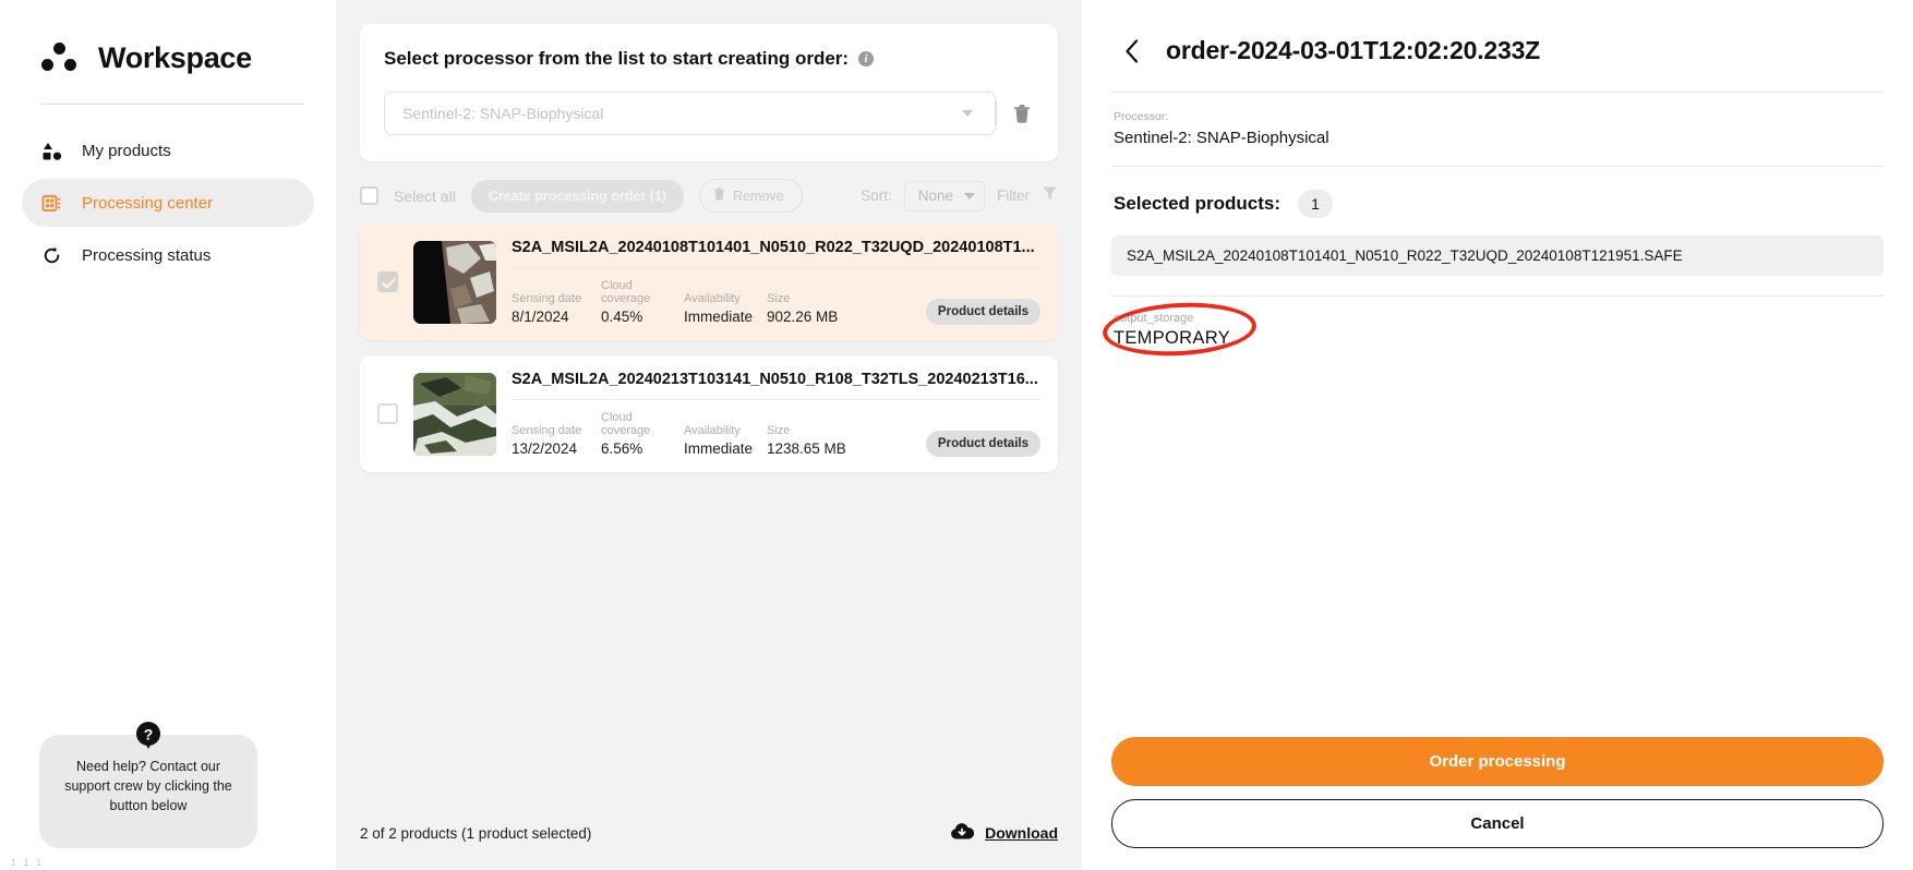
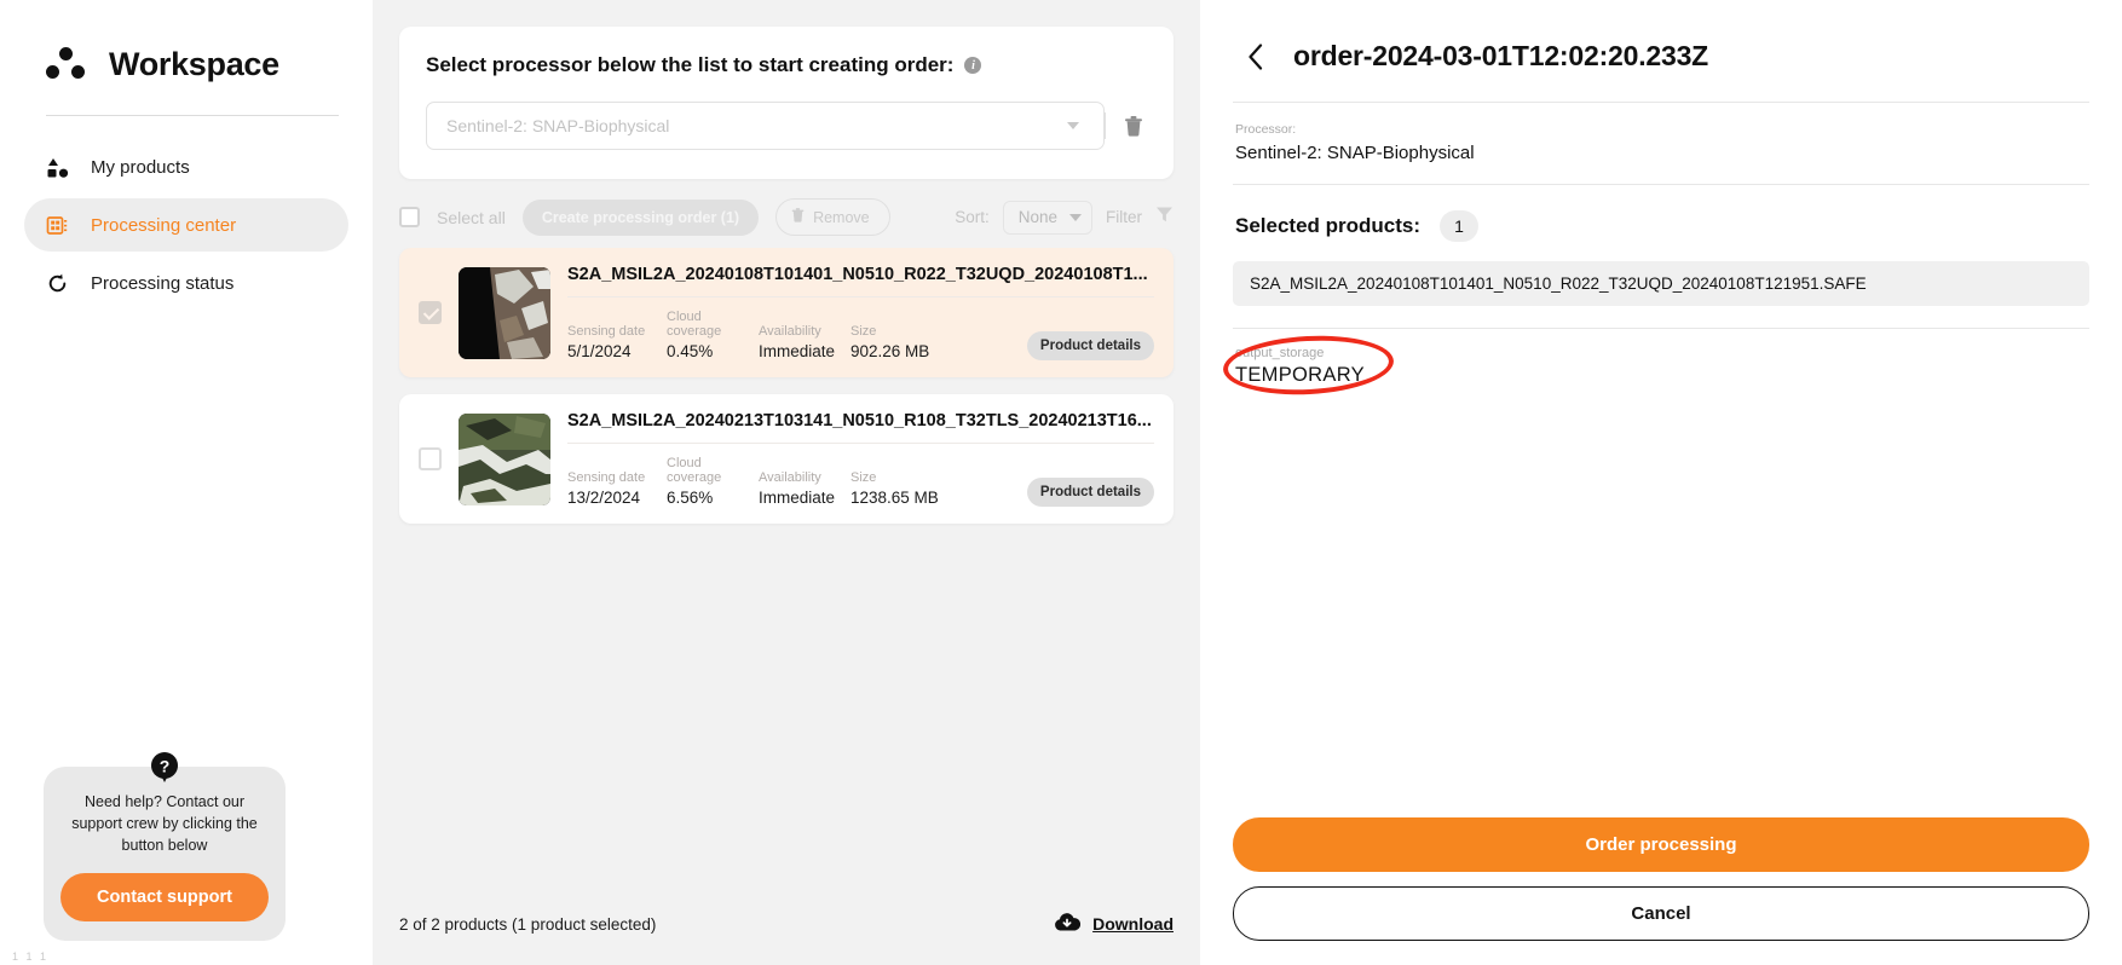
  Workspace
  My products
  Processing center
  Processing status
  ?
  Need help? Contact our support crew by clicking the button below
+ Contact support
  1 1 1
- Select processor from the list to start creating order:
+ Select processor below the list to start creating order:
  i
  Sentinel-2: SNAP-Biophysical
  Select all
  Remove
  Sort:
  None
  Filter
  S2A_MSIL2A_20240108T101401_N0510_R022_T32UQD_20240108T1...
  Sensing date
- 8/1/2024
+ 5/1/2024
  Cloud coverage
  0.45%
  Availability
  Immediate
  Size
  902.26 MB
  Product details
  S2A_MSIL2A_20240213T103141_N0510_R108_T32TLS_20240213T16...
  Sensing date
  13/2/2024
  Cloud coverage
  6.56%
  Availability
  Immediate
  Size
  1238.65 MB
  Product details
  2 of 2 products (1 product selected)
  Download
  order-2024-03-01T12:02:20.233Z
  Processor:
  Sentinel-2: SNAP-Biophysical
  Selected products:
  1
  S2A_MSIL2A_20240108T101401_N0510_R022_T32UQD_20240108T121951.SAFE
  output_storage
  TEMPORARY
  Order processing
  Cancel
